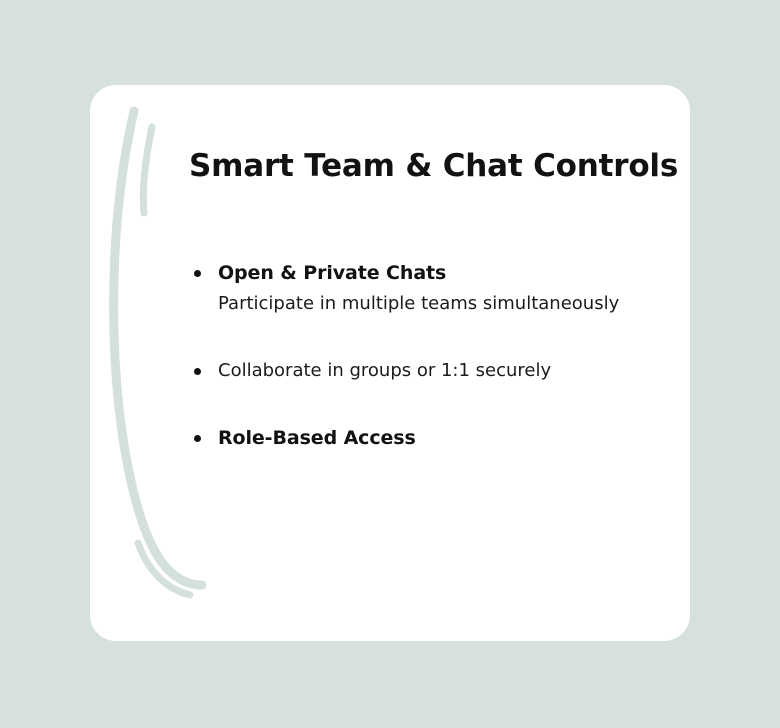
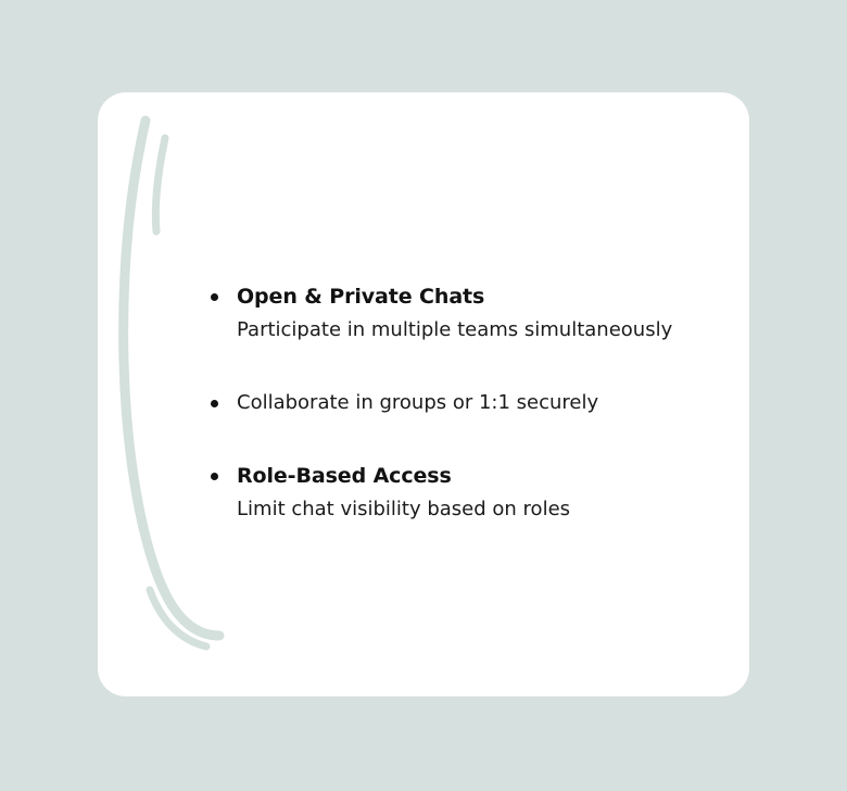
- Smart Team & Chat Controls
  Open & Private Chats
  Participate in multiple teams simultaneously
  Collaborate in groups or 1:1 securely
  Role-Based Access
+ Limit chat visibility based on roles
